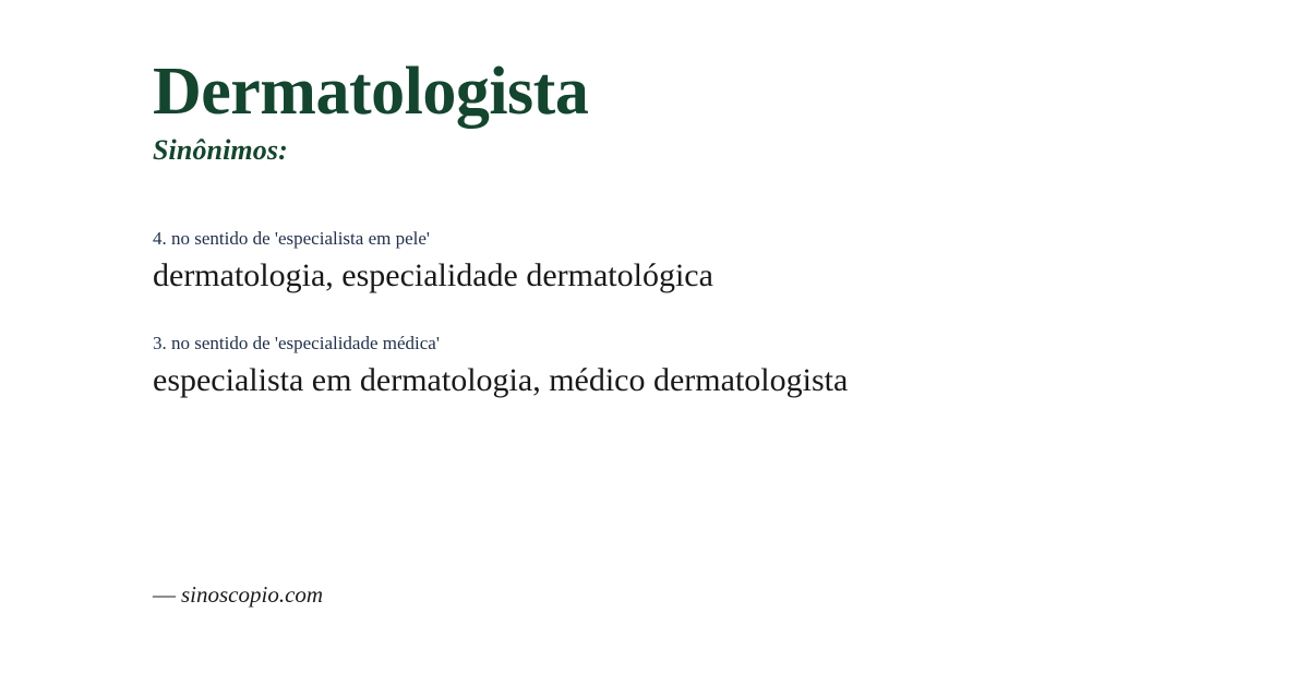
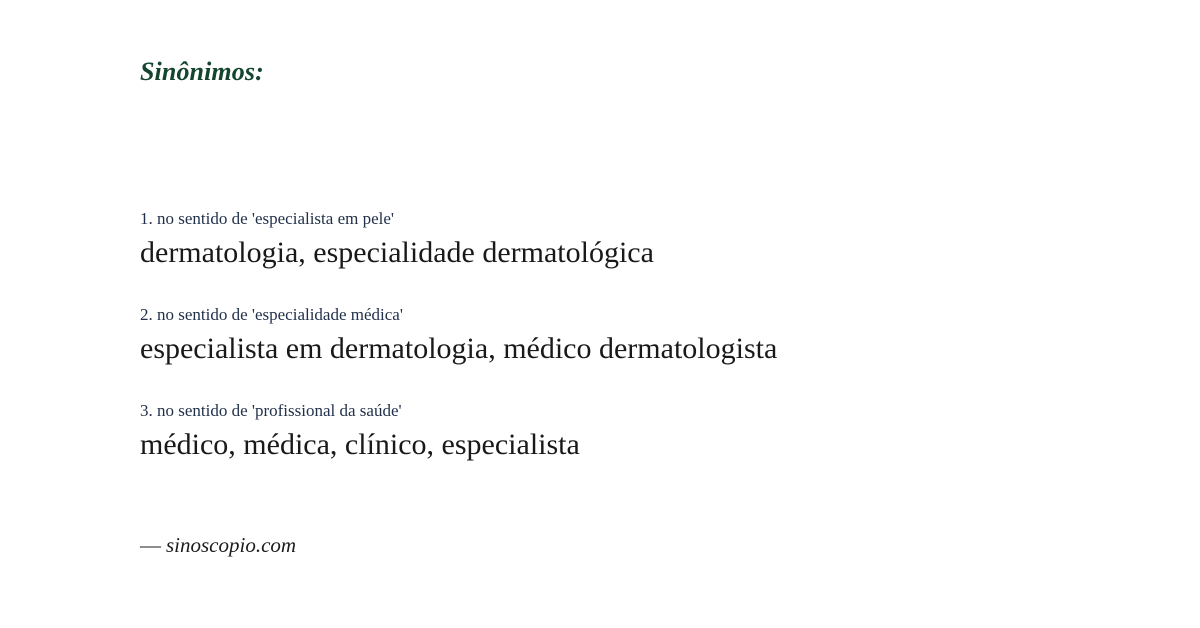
- Dermatologista
  Sinônimos:
- 4. no sentido de 'especialista em pele'
+ 1. no sentido de 'especialista em pele'
  dermatologia, especialidade dermatológica
- 3. no sentido de 'especialidade médica'
+ 2. no sentido de 'especialidade médica'
  especialista em dermatologia, médico dermatologista
+ 3. no sentido de 'profissional da saúde'
+ médico, médica, clínico, especialista
  — sinoscopio.com
